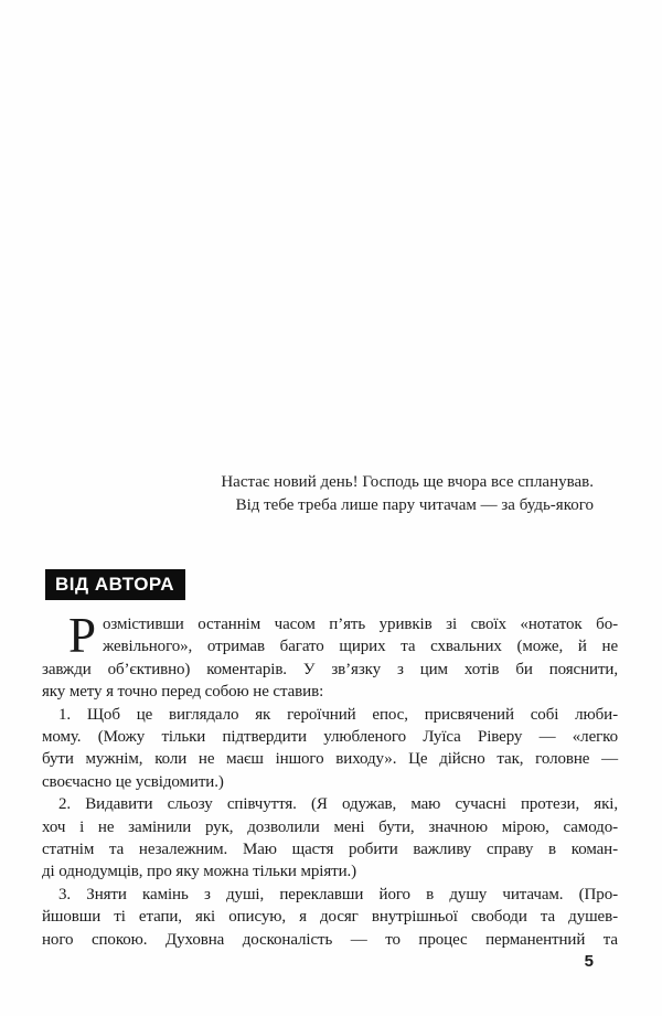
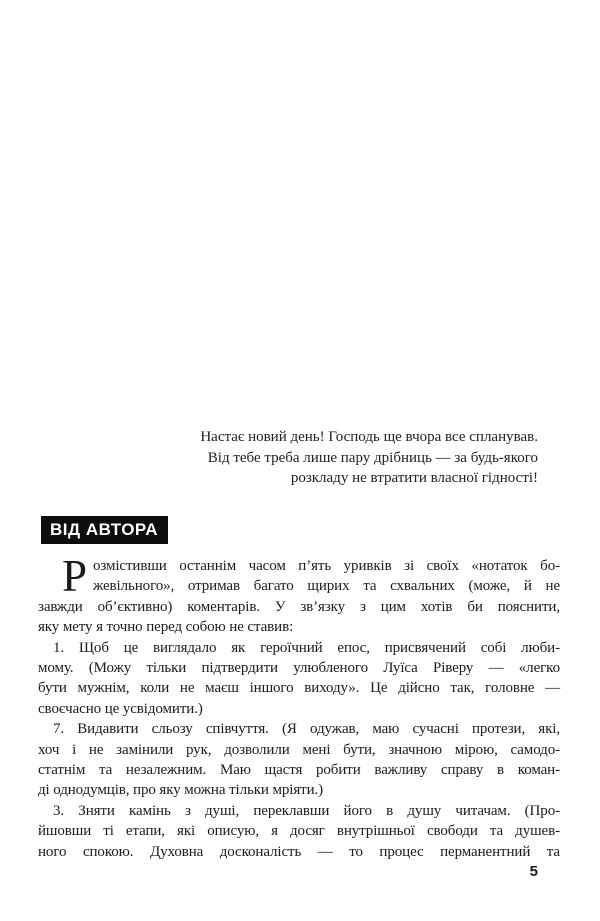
  Настає новий день! Господь ще вчора все спланував.
- Від тебе треба лише пару читачам — за будь-якого
+ Від тебе треба лише пару дрібниць — за будь-якого
+ розкладу не втратити власної гідності!
  ВІД АВТОРА
  Р
  озмістивши останнім часом п’ять уривків зі своїх «нотаток бо-
  жевільного», отримав багато щирих та схвальних (може, й не
  завжди об’єктивно) коментарів. У зв’язку з цим хотів би пояснити,
  яку мету я точно перед собою не ставив:
  1. Щоб це виглядало як героїчний епос, присвячений собі люби-
  мому. (Можу тільки підтвердити улюбленого Луїса Ріверу — «легко
  бути мужнім, коли не маєш іншого виходу». Це дійсно так, головне —
  своєчасно це усвідомити.)
- 2. Видавити сльозу співчуття. (Я одужав, маю сучасні протези, які,
+ 7. Видавити сльозу співчуття. (Я одужав, маю сучасні протези, які,
  хоч і не замінили рук, дозволили мені бути, значною мірою, самодо-
  статнім та незалежним. Маю щастя робити важливу справу в коман-
  ді однодумців, про яку можна тільки мріяти.)
  3. Зняти камінь з душі, переклавши його в душу читачам. (Про-
  йшовши ті етапи, які описую, я досяг внутрішньої свободи та душев-
  ного спокою. Духовна досконалість — то процес перманентний та
  5
